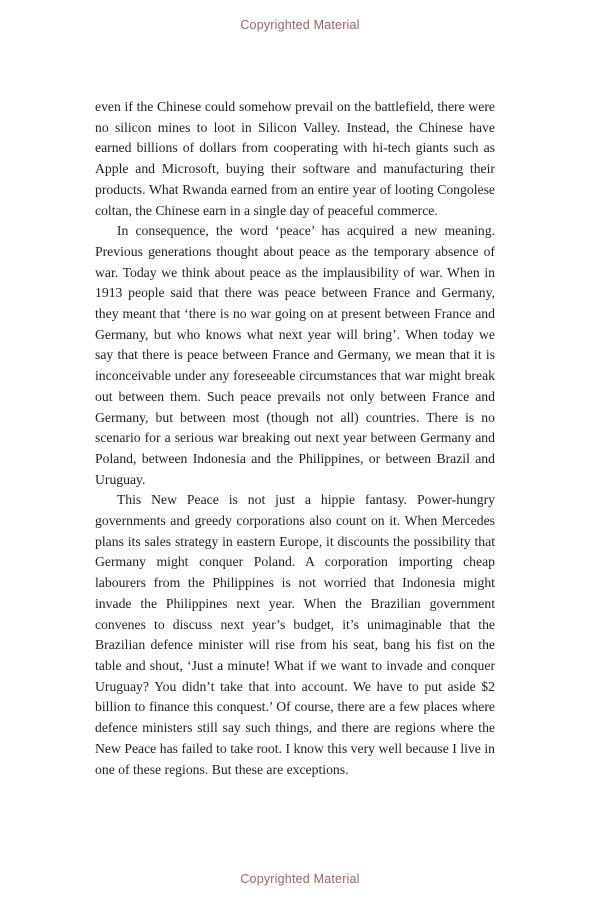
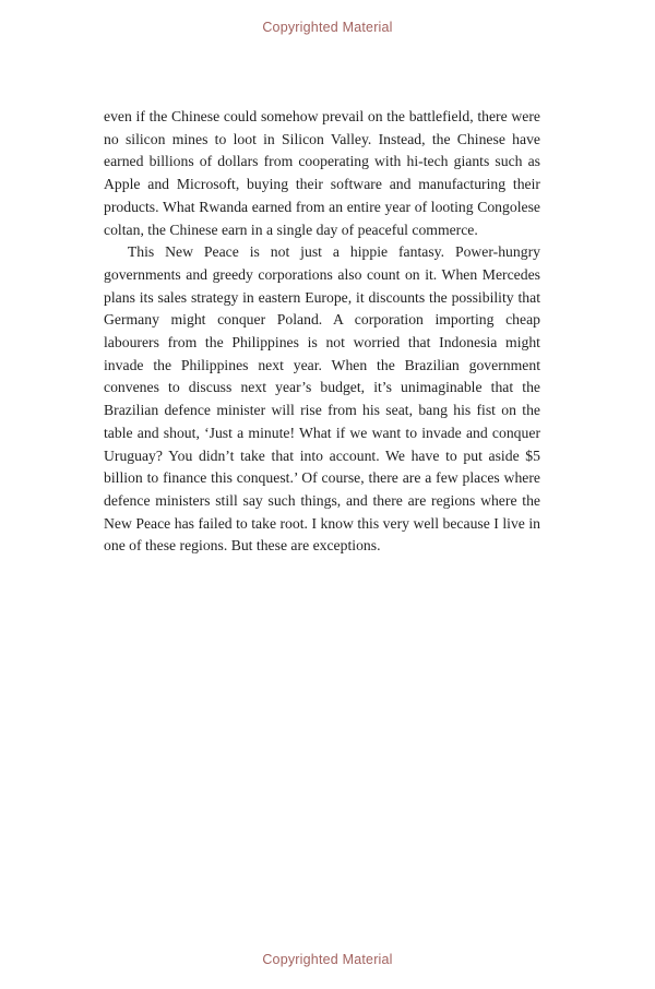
  Copyrighted Material
  even if the Chinese could somehow prevail on the battlefield, there were no silicon mines to loot in Silicon Valley. Instead, the Chinese have earned billions of dollars from cooperating with hi-tech giants such as Apple and Microsoft, buying their software and manufacturing their products. What Rwanda earned from an entire year of looting Congolese coltan, the Chinese earn in a single day of peaceful commerce.
- In consequence, the word ‘peace’ has acquired a new meaning. Previous generations thought about peace as the temporary absence of war. Today we think about peace as the implausibility of war. When in 1913 people said that there was peace between France and Germany, they meant that ‘there is no war going on at present between France and Germany, but who knows what next year will bring’. When today we say that there is peace between France and Germany, we mean that it is inconceivable under any foreseeable circumstances that war might break out between them. Such peace prevails not only between France and Germany, but between most (though not all) countries. There is no scenario for a serious war breaking out next year between Germany and Poland, between Indonesia and the Philippines, or between Brazil and Uruguay.
- This New Peace is not just a hippie fantasy. Power-hungry governments and greedy corporations also count on it. When Mercedes plans its sales strategy in eastern Europe, it discounts the possibility that Germany might conquer Poland. A corporation importing cheap labourers from the Philippines is not worried that Indonesia might invade the Philippines next year. When the Brazilian government convenes to discuss next year’s budget, it’s unimaginable that the Brazilian defence minister will rise from his seat, bang his fist on the table and shout, ‘Just a minute! What if we want to invade and conquer Uruguay? You didn’t take that into account. We have to put aside $2 billion to finance this conquest.’ Of course, there are a few places where defence ministers still say such things, and there are regions where the New Peace has failed to take root. I know this very well because I live in one of these regions. But these are exceptions.
+ This New Peace is not just a hippie fantasy. Power-hungry governments and greedy corporations also count on it. When Mercedes plans its sales strategy in eastern Europe, it discounts the possibility that Germany might conquer Poland. A corporation importing cheap labourers from the Philippines is not worried that Indonesia might invade the Philippines next year. When the Brazilian government convenes to discuss next year’s budget, it’s unimaginable that the Brazilian defence minister will rise from his seat, bang his fist on the table and shout, ‘Just a minute! What if we want to invade and conquer Uruguay? You didn’t take that into account. We have to put aside $5 billion to finance this conquest.’ Of course, there are a few places where defence ministers still say such things, and there are regions where the New Peace has failed to take root. I know this very well because I live in one of these regions. But these are exceptions.
  Copyrighted Material
